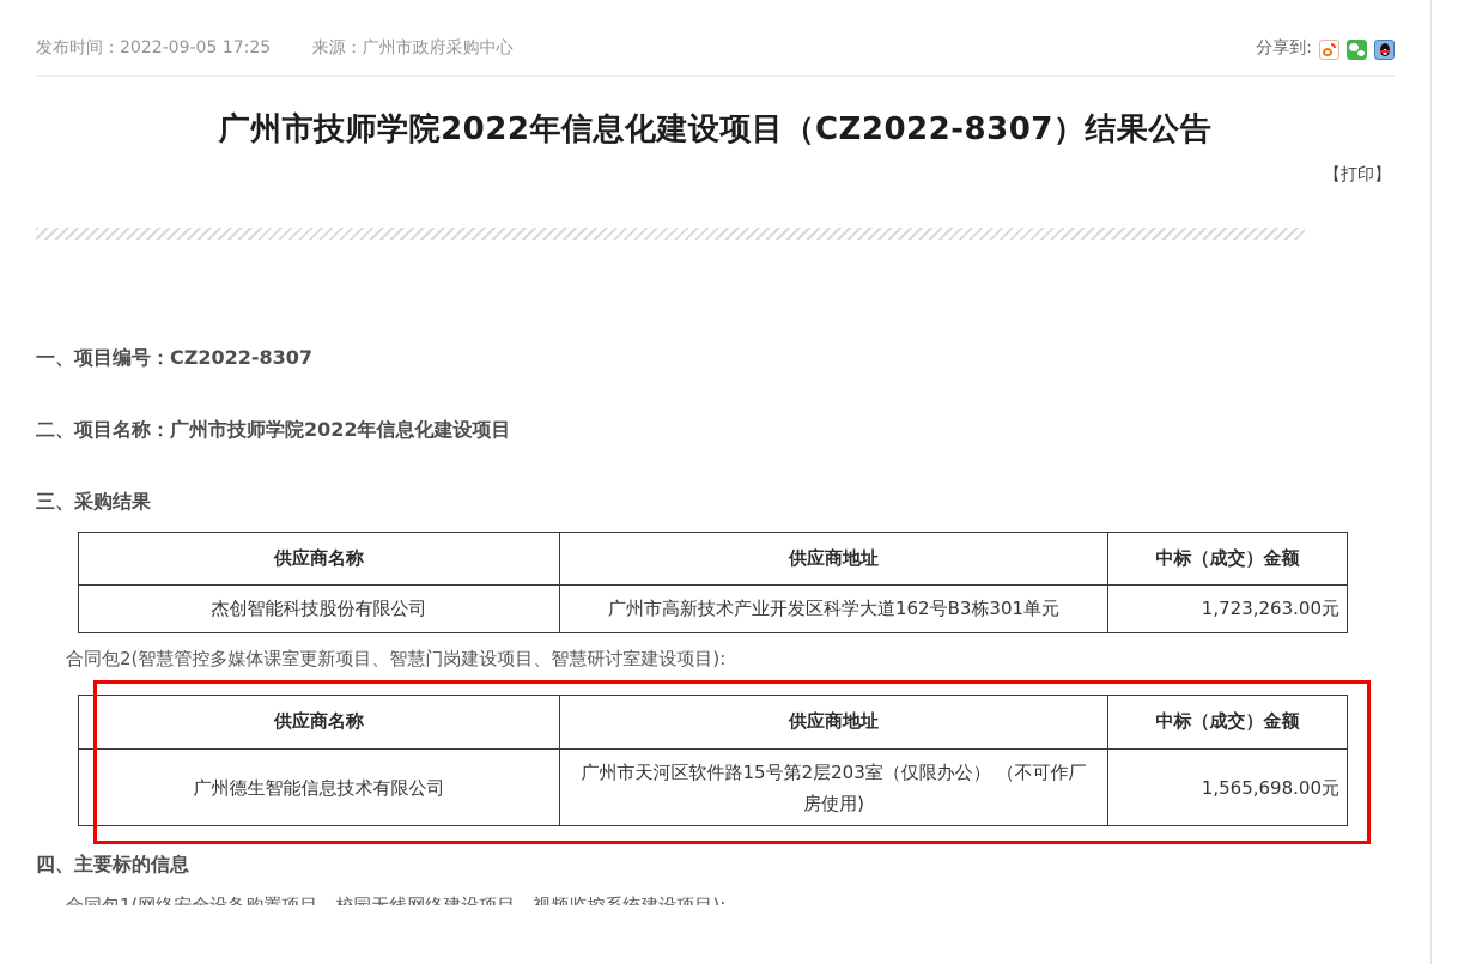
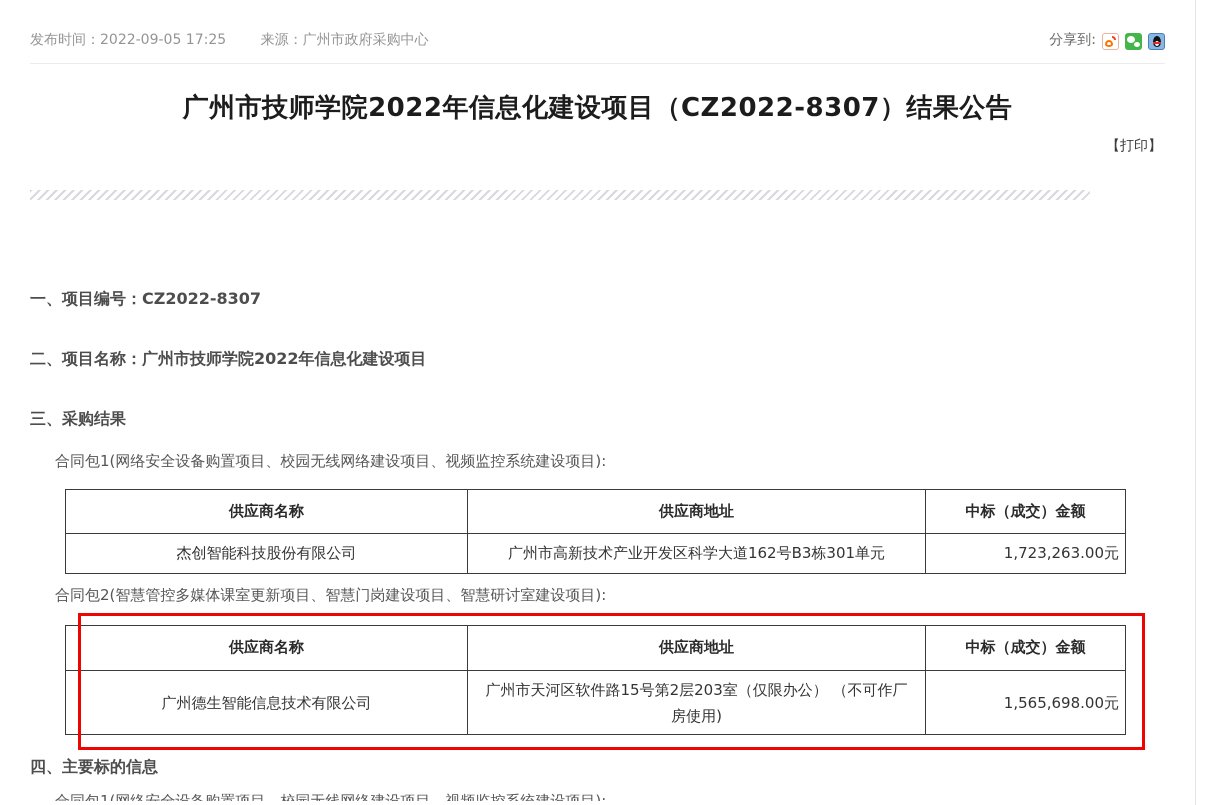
  发布时间：2022-09-05 17:25 来源：广州市政府采购中心
  分享到:
  广州市技师学院2022年信息化建设项目（CZ2022-8307）结果公告
  【打印】
  一、项目编号：CZ2022-8307
  二、项目名称：广州市技师学院2022年信息化建设项目
  三、采购结果
+ 合同包1(网络安全设备购置项目、校园无线网络建设项目、视频监控系统建设项目):
  供应商名称	供应商地址	中标（成交）金额
  杰创智能科技股份有限公司	广州市高新技术产业开发区科学大道162号B3栋301单元	1,723,263.00元
  合同包2(智慧管控多媒体课室更新项目、智慧门岗建设项目、智慧研讨室建设项目):
  供应商名称	供应商地址	中标（成交）金额
  广州德生智能信息技术有限公司	广州市天河区软件路15号第2层203室（仅限办公） （不可作厂房使用)	1,565,698.00元
  四、主要标的信息
